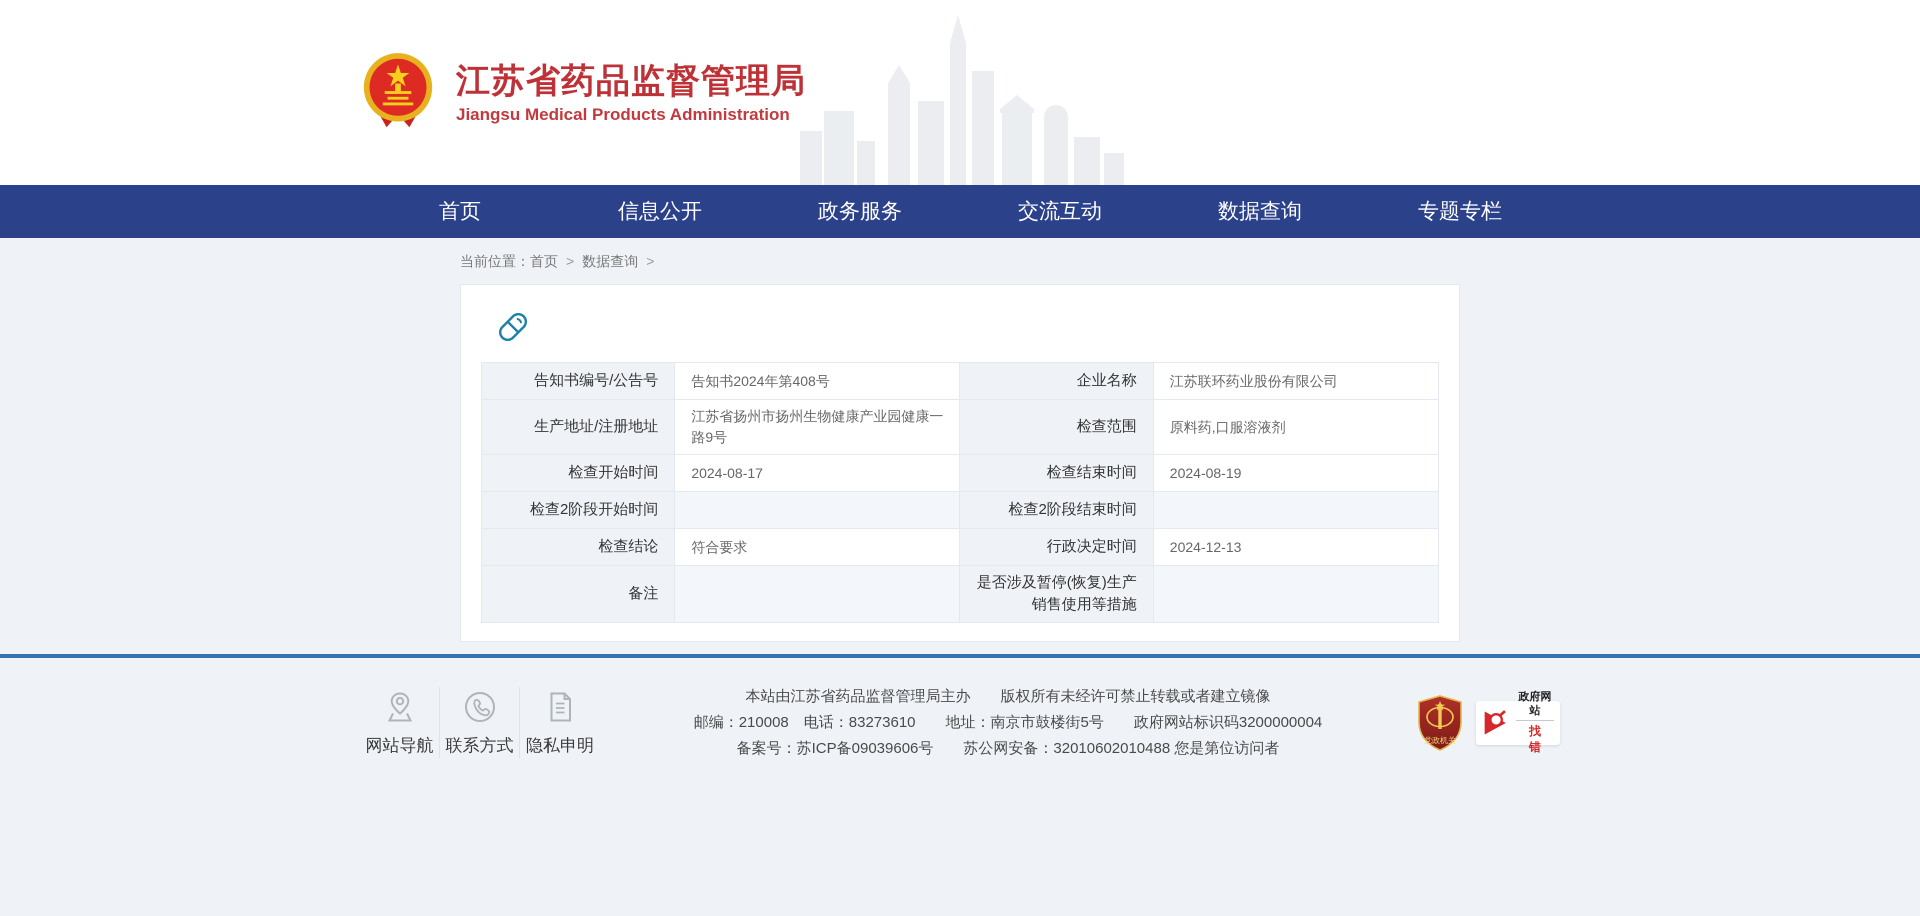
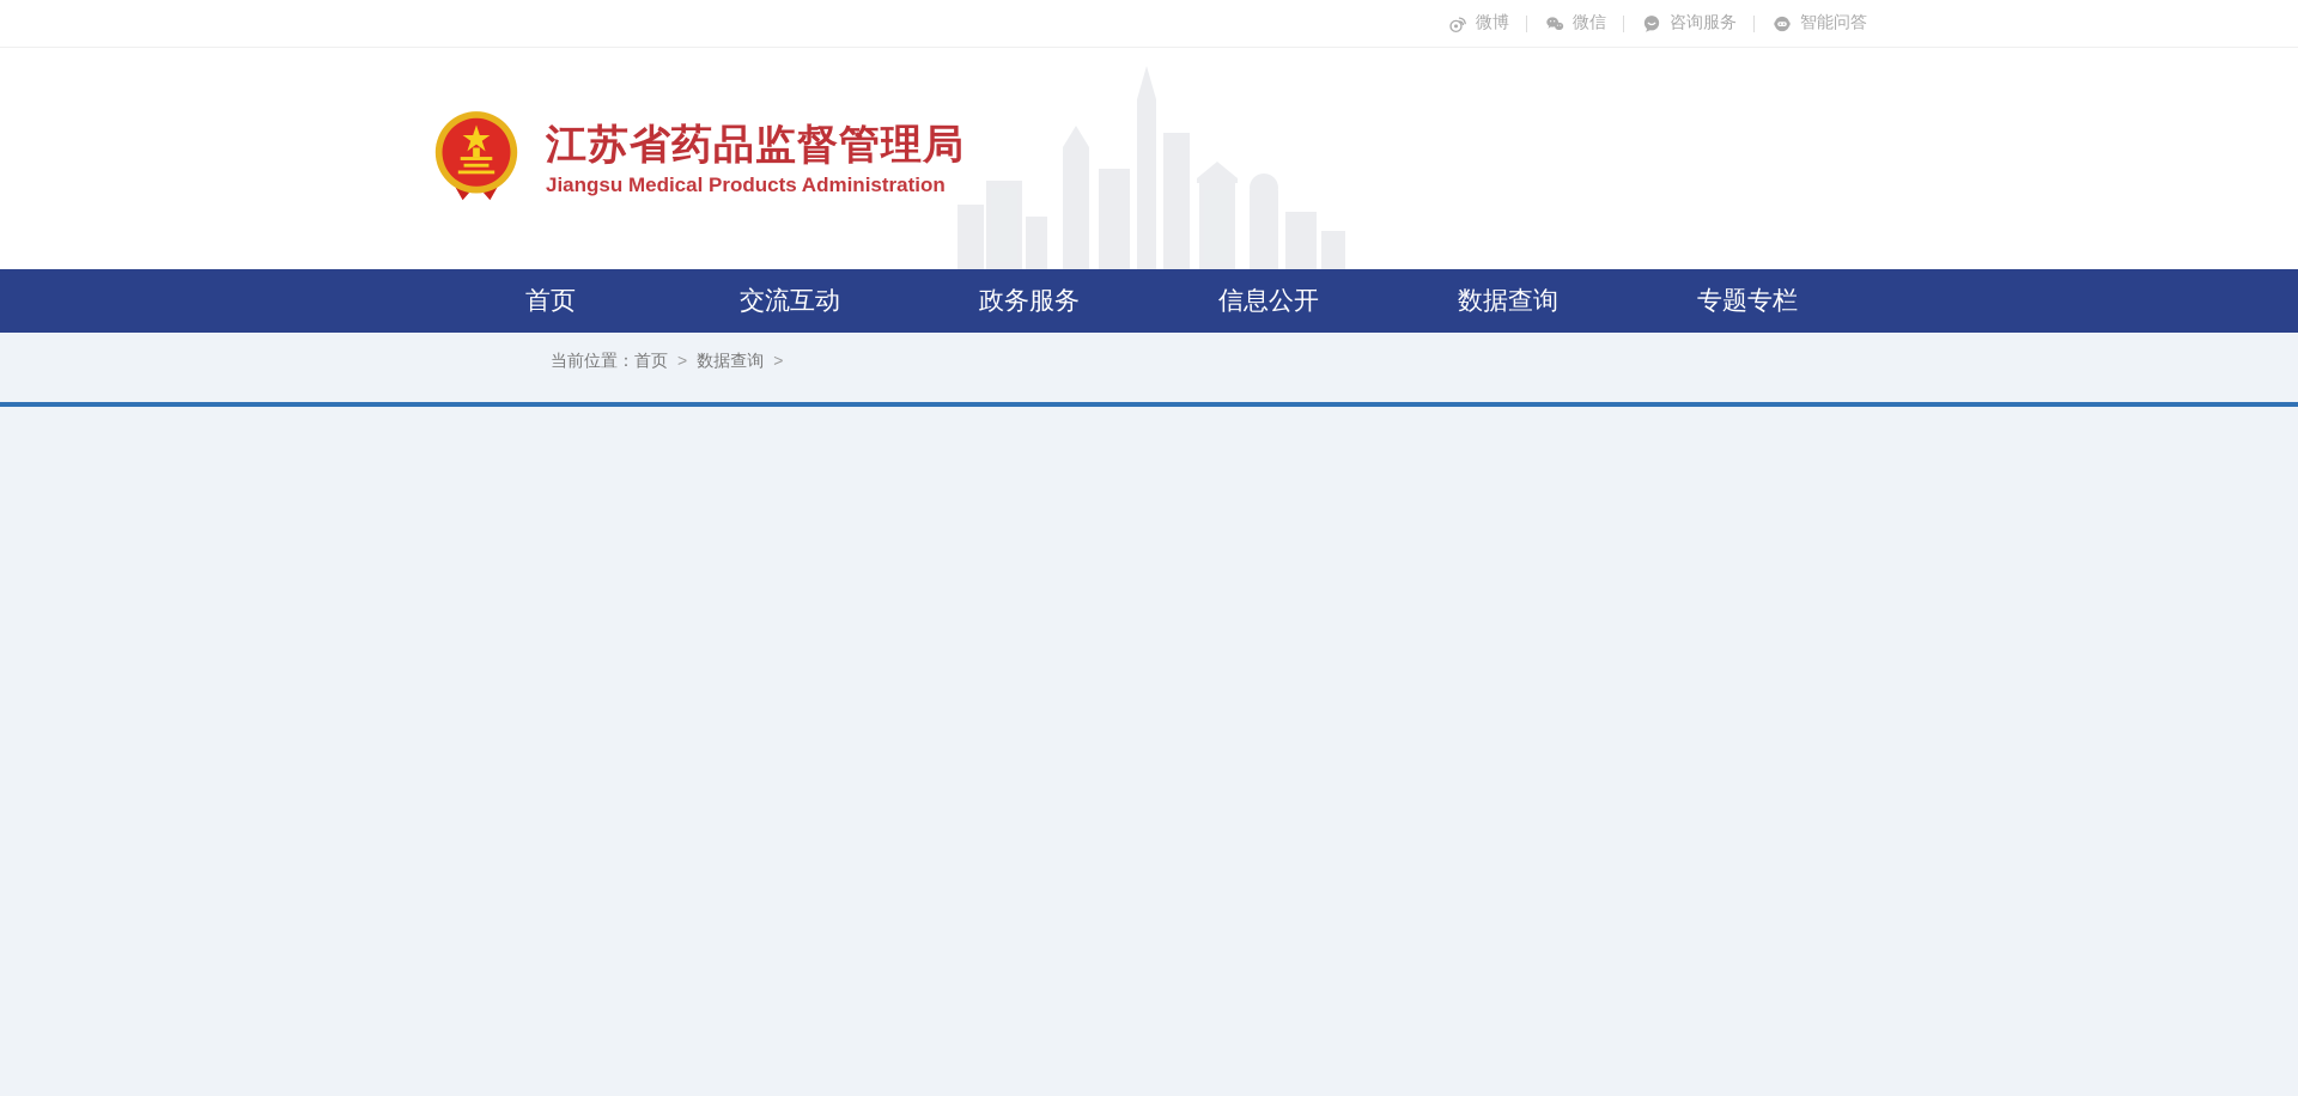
+ 微博
+ 微信
+ 咨询服务
+ 智能问答
  江苏省药品监督管理局
  Jiangsu Medical Products Administration
  首页
- 信息公开
+ 交流互动
  政务服务
- 交流互动
+ 信息公开
  数据查询
  专题专栏
  当前位置：首页 > 数据查询 >
- 告知书编号/公告号	告知书2024年第408号	企业名称	江苏联环药业股份有限公司
- 生产地址/注册地址	江苏省扬州市扬州生物健康产业园健康一路9号	检查范围	原料药,口服溶液剂
- 检查开始时间	2024-08-17	检查结束时间	2024-08-19
- 检查2阶段开始时间		检查2阶段结束时间
- 检查结论	符合要求	行政决定时间	2024-12-13
- 备注		是否涉及暂停(恢复)生产销售使用等措施
- 网站导航
- 联系方式
- 隐私申明
- 本站由江苏省药品监督管理局主办 版权所有未经许可禁止转载或者建立镜像
- 邮编：210008 电话：83273610 地址：南京市鼓楼街5号 政府网站标识码3200000004
- 备案号：苏ICP备09039606号 苏公网安备：32010602010488 您是第位访问者
- 党政机关
- 政府网站
- 找错
